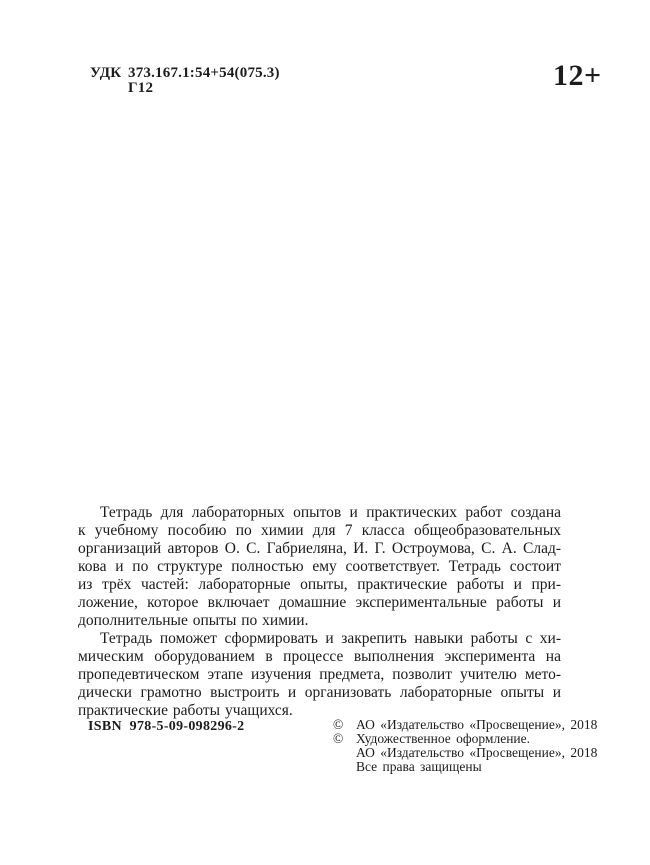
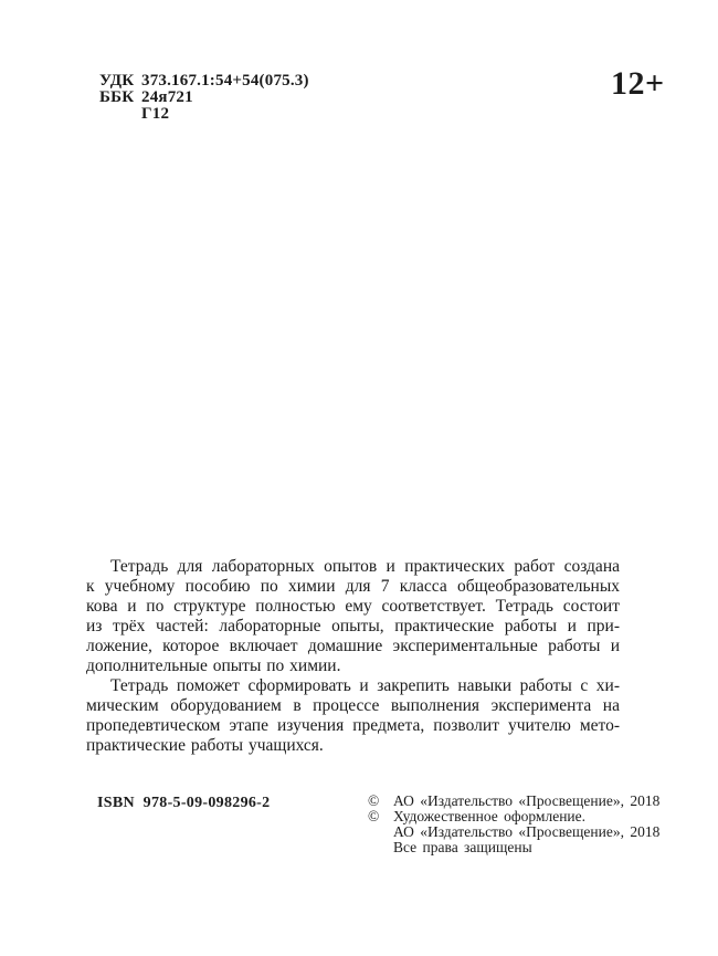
  УДК 373.167.1:54+54(075.3)
+ ББК 24я721
  Г12
  12+
  Тетрадь для лабораторных опытов и практических работ создана
  к учебному пособию по химии для 7 класса общеобразовательных
- организаций авторов О. С. Габриеляна, И. Г. Остроумова, С. А. Слад-
  кова и по структуре полностью ему соответствует. Тетрадь состоит
  из трёх частей: лабораторные опыты, практические работы и при-
  ложение, которое включает домашние экспериментальные работы и
  дополнительные опыты по химии.
  Тетрадь поможет сформировать и закрепить навыки работы с хи-
  мическим оборудованием в процессе выполнения эксперимента на
  пропедевтическом этапе изучения предмета, позволит учителю мето-
- дически грамотно выстроить и организовать лабораторные опыты и
  практические работы учащихся.
  ISBN 978-5-09-098296-2
  ©
  АО «Издательство «Просвещение», 2018
  ©
  Художественное оформление.
  АО «Издательство «Просвещение», 2018
  Все права защищены
